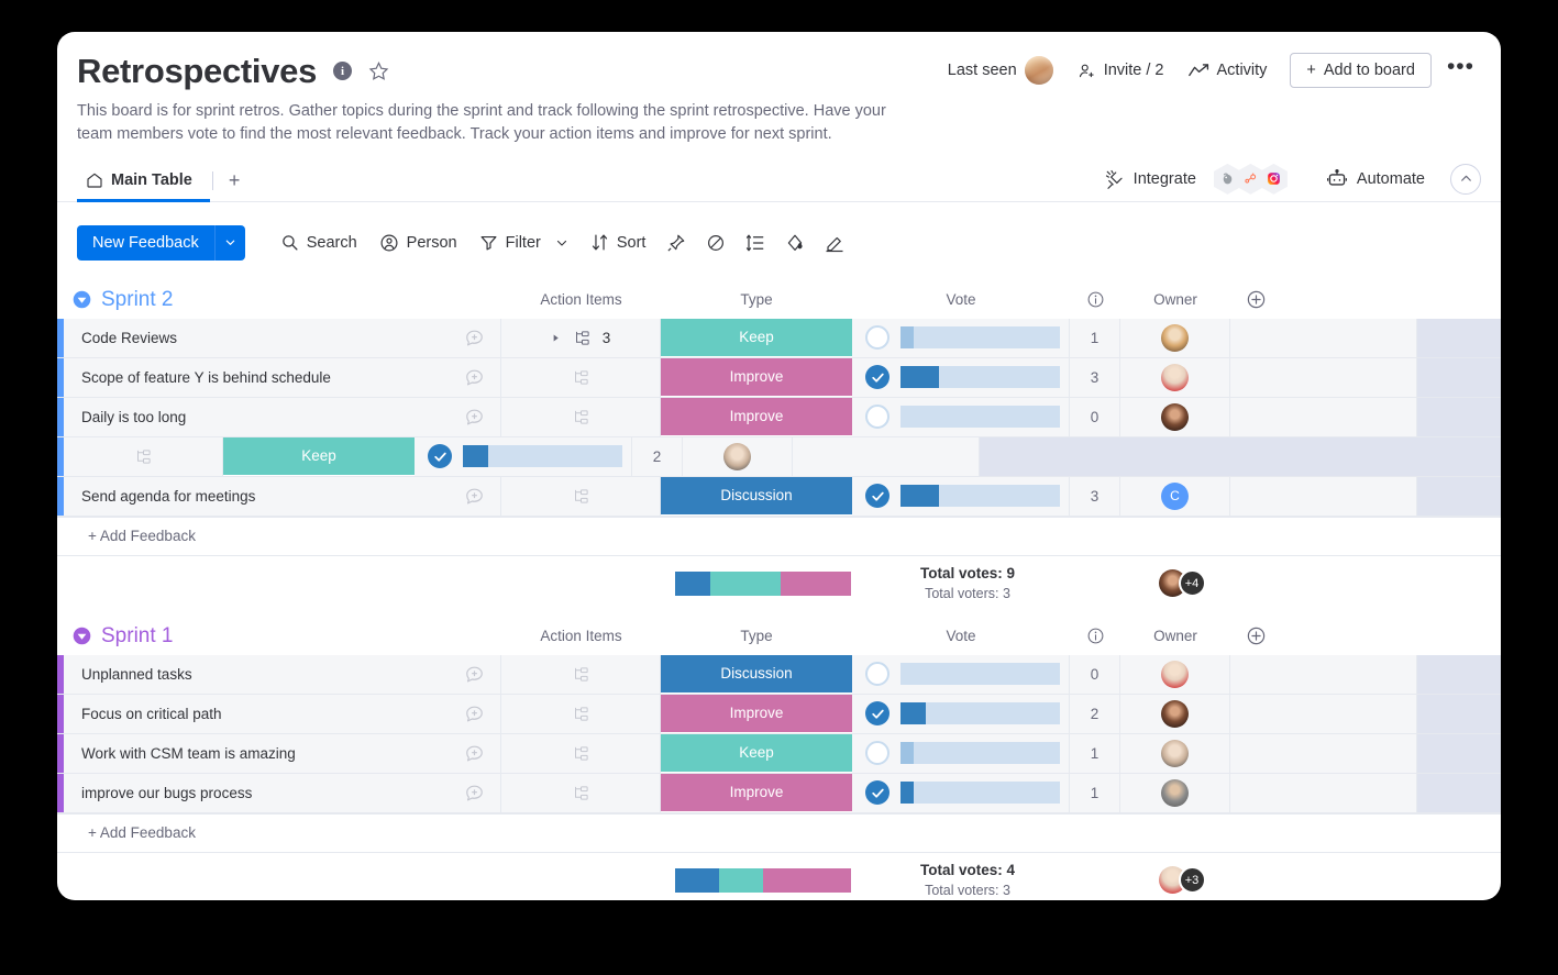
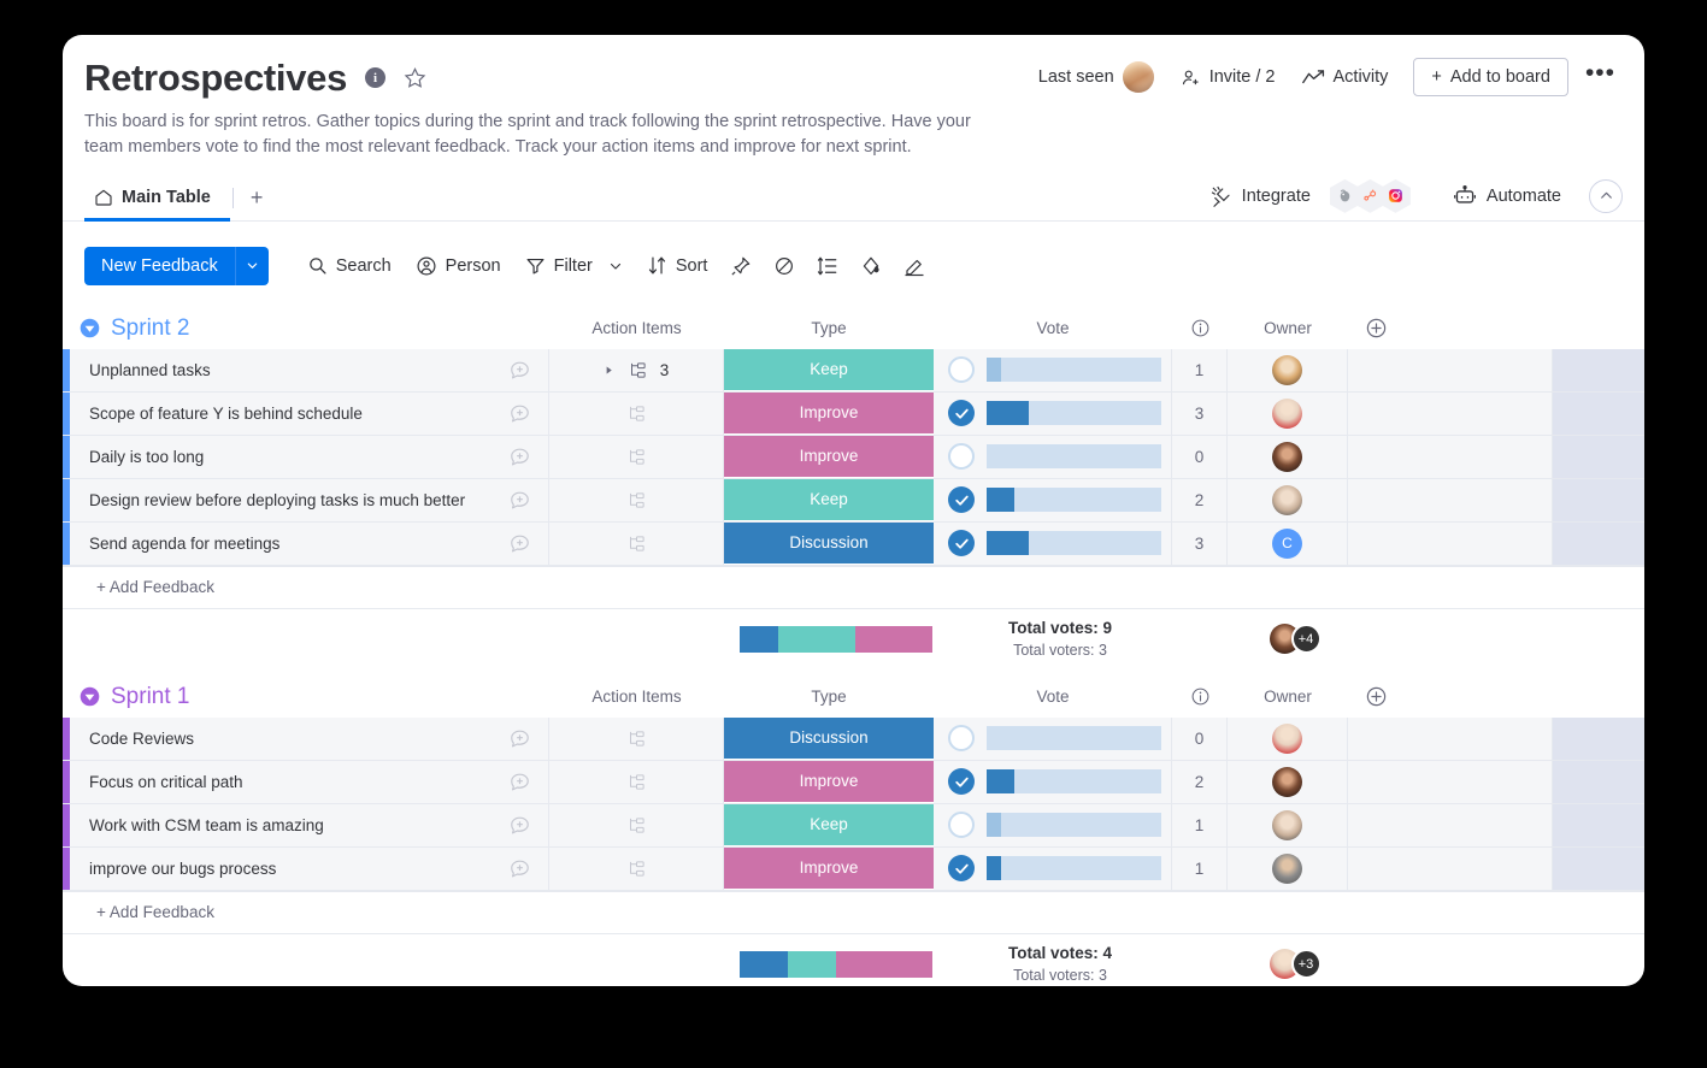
  Retrospectives
  i
  This board is for sprint retros. Gather topics during the sprint and track following the sprint retrospective. Have your team members vote to find the most relevant feedback. Track your action items and improve for next sprint.
  Last seen
  Invite / 2
  Activity
  +
  Add to board
  •••
  Main Table
  +
  Integrate
  Automate
  New Feedback
  Search
  Person
  Filter
  Sort
  Sprint 2
  Action Items
  Type
  Vote
  Owner
- Code Reviews
+ Unplanned tasks
  3
  Keep
  1
  Scope of feature Y is behind schedule
  Improve
  3
  Daily is too long
  Improve
  0
+ Design review before deploying tasks is much better
  Keep
  2
  Send agenda for meetings
  Discussion
  3
  C
  + Add Feedback
  Total votes: 9
  Total voters: 3
  +4
  Sprint 1
  Action Items
  Type
  Vote
  Owner
- Unplanned tasks
+ Code Reviews
  Discussion
  0
  Focus on critical path
  Improve
  2
  Work with CSM team is amazing
  Keep
  1
  improve our bugs process
  Improve
  1
  + Add Feedback
  Total votes: 4
  Total voters: 3
  +3
